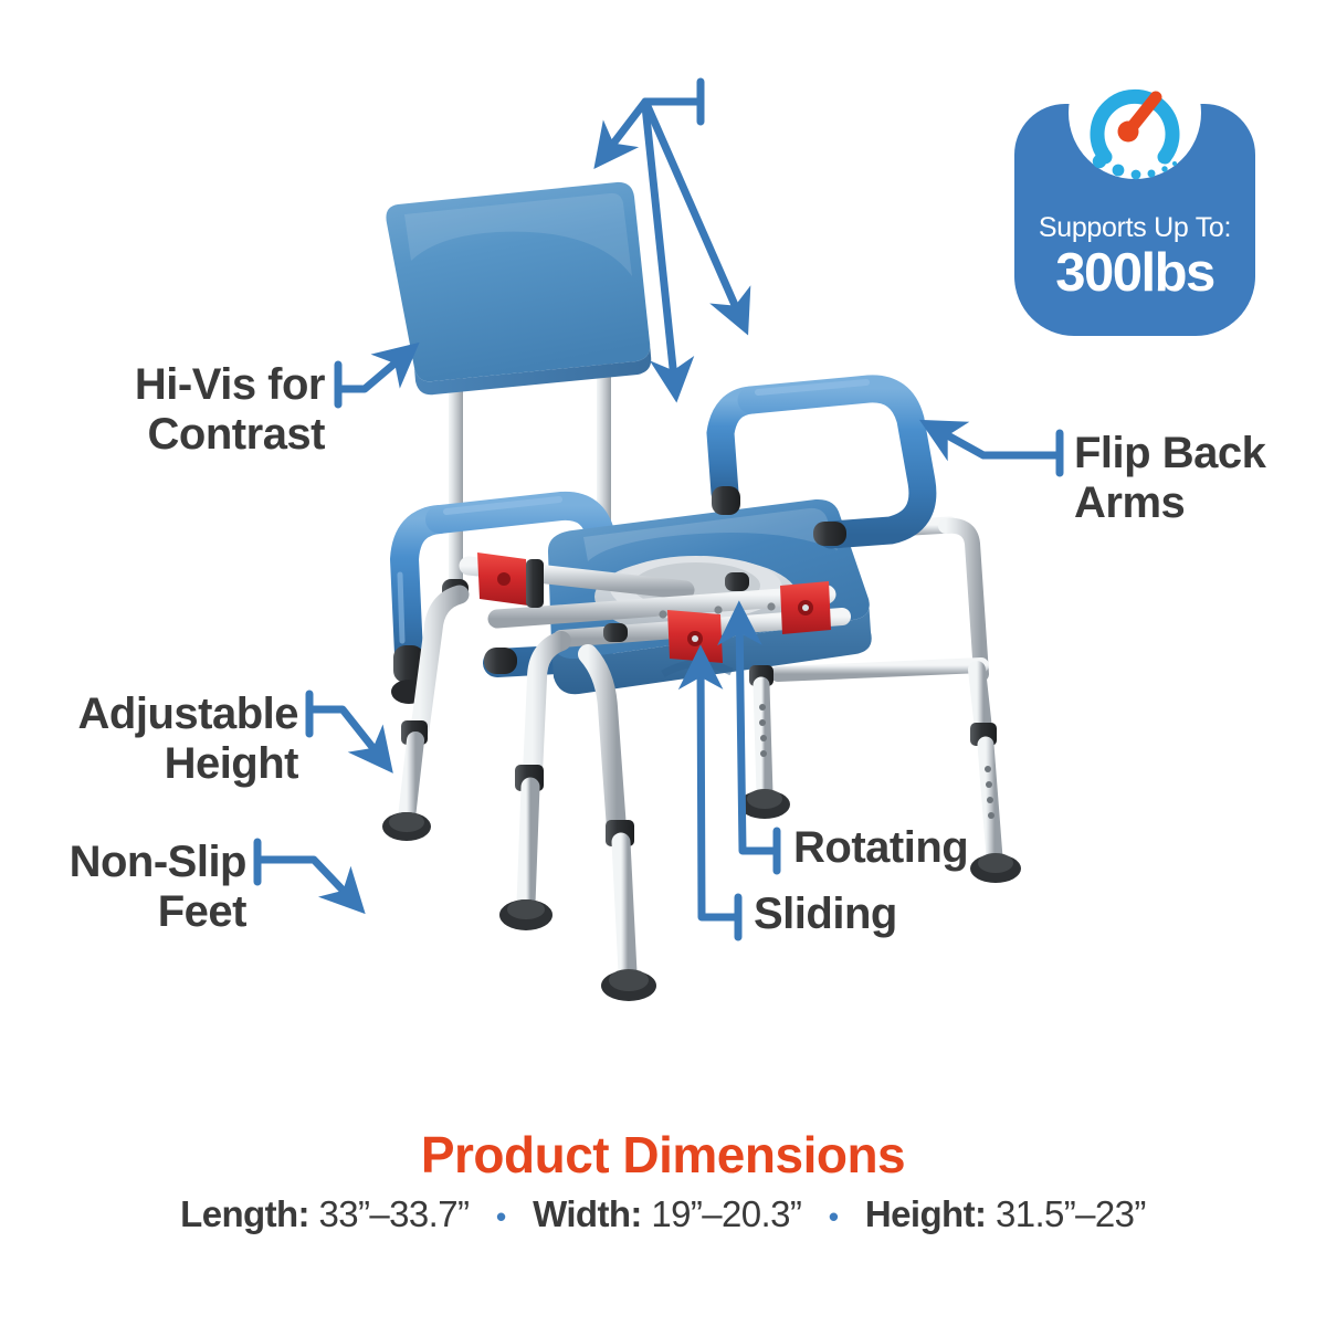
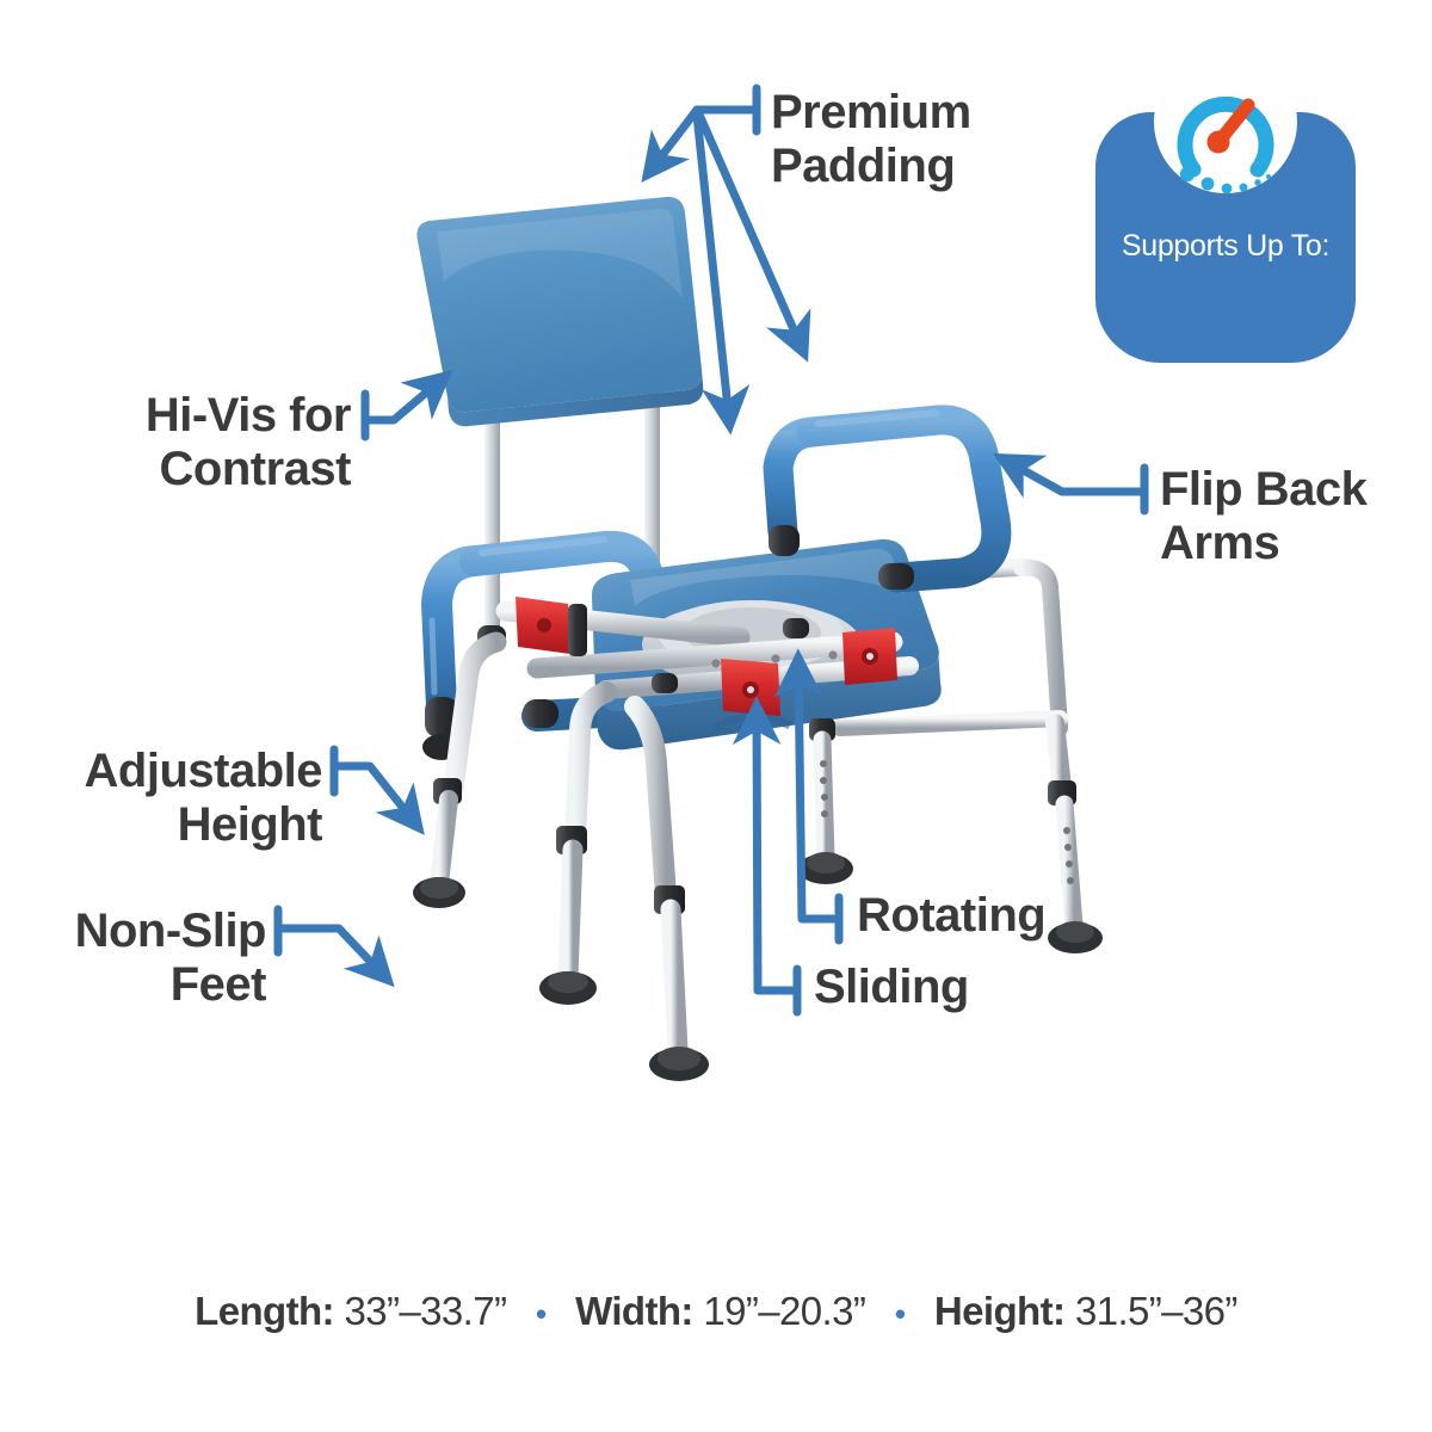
+ Premium
+ Padding
  Hi-Vis for
  Contrast
  Flip Back
  Arms
  Adjustable
  Height
  Non-Slip
  Feet
  Rotating
  Sliding
  Supports Up To:
- 300lbs
- Product Dimensions
- Length: 33”–33.7” • Width: 19”–20.3” • Height: 31.5”–23”
+ Length: 33”–33.7” • Width: 19”–20.3” • Height: 31.5”–36”
